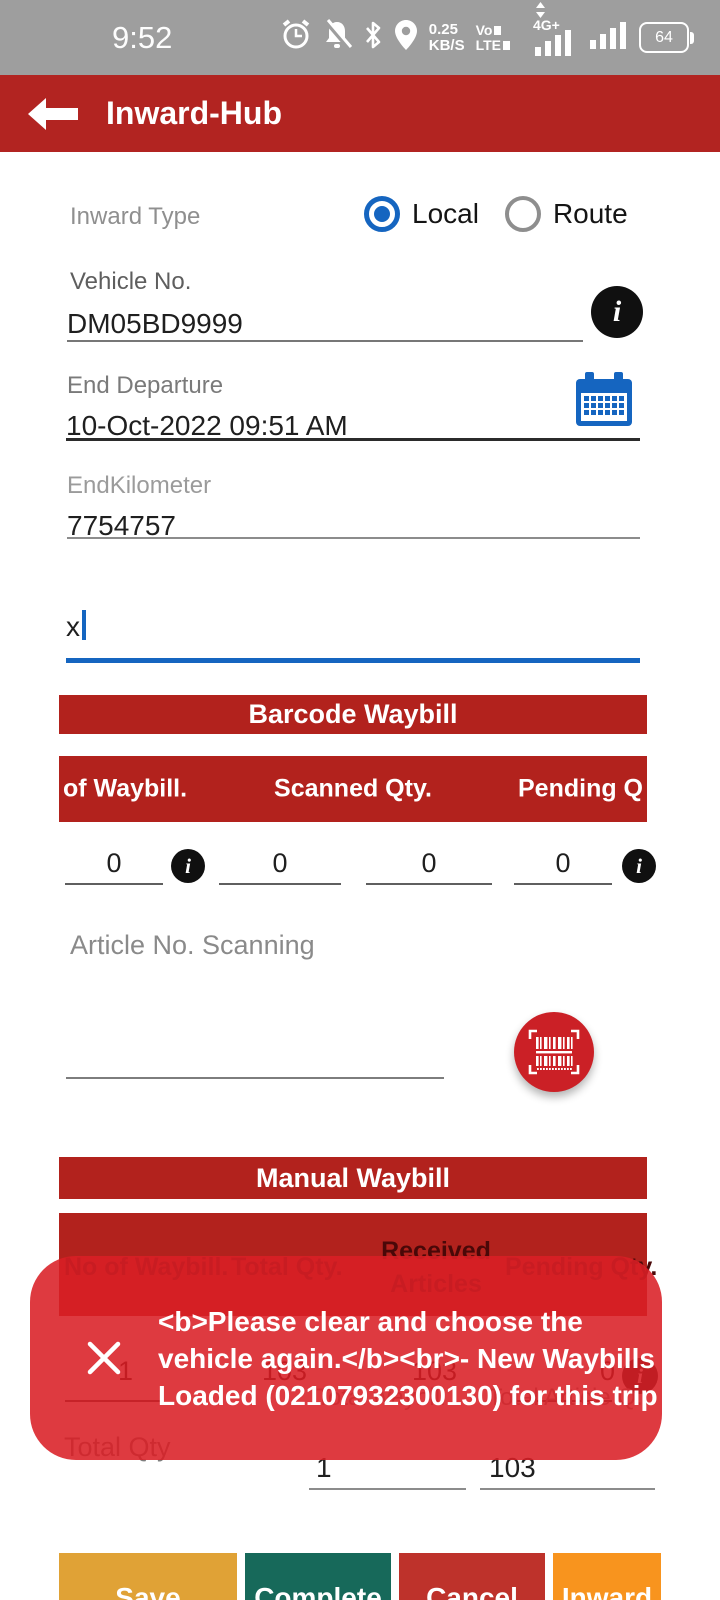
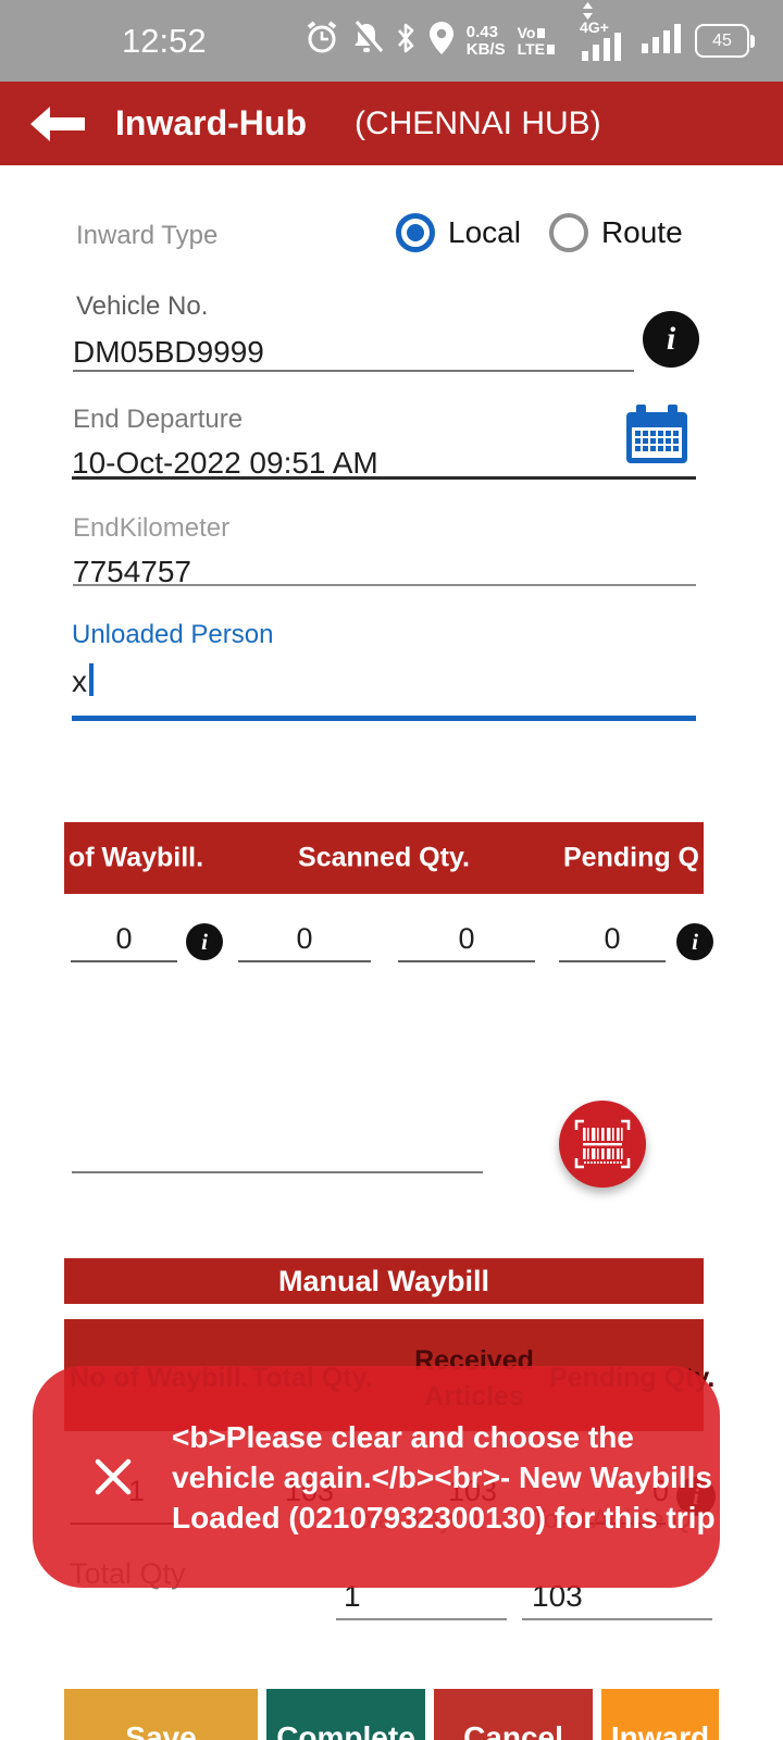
- 9:52
+ 12:52
- 0.25
+ 0.43
  KB/S
  Vo
  LTE
  4G+
- 64
+ 45
  Inward-Hub
+ (CHENNAI HUB)
  Inward Type
  Local
  Route
  Vehicle No.
  DM05BD9999
  i
  End Departure
  10-Oct-2022 09:51 AM
  EndKilometer
  7754757
+ Unloaded Person
  x
- Barcode Waybill
  of Waybill.
  Scanned Qty.
  Pending Q
  0
  i
  0
  0
  0
  i
- Article No. Scanning
  Manual Waybill
  No of Waybill.
  Total Qty.
  Pending Qty.
  1
  103
  103
  0
  i
  Total waybill
  Total Article Q...
  Total Qty
  1
  103
  <b>Please clear and choose the vehicle again.</b><br>- New Waybills Loaded (02107932300130) for this trip
  Save
  Complete
  Cancel
  Inward
